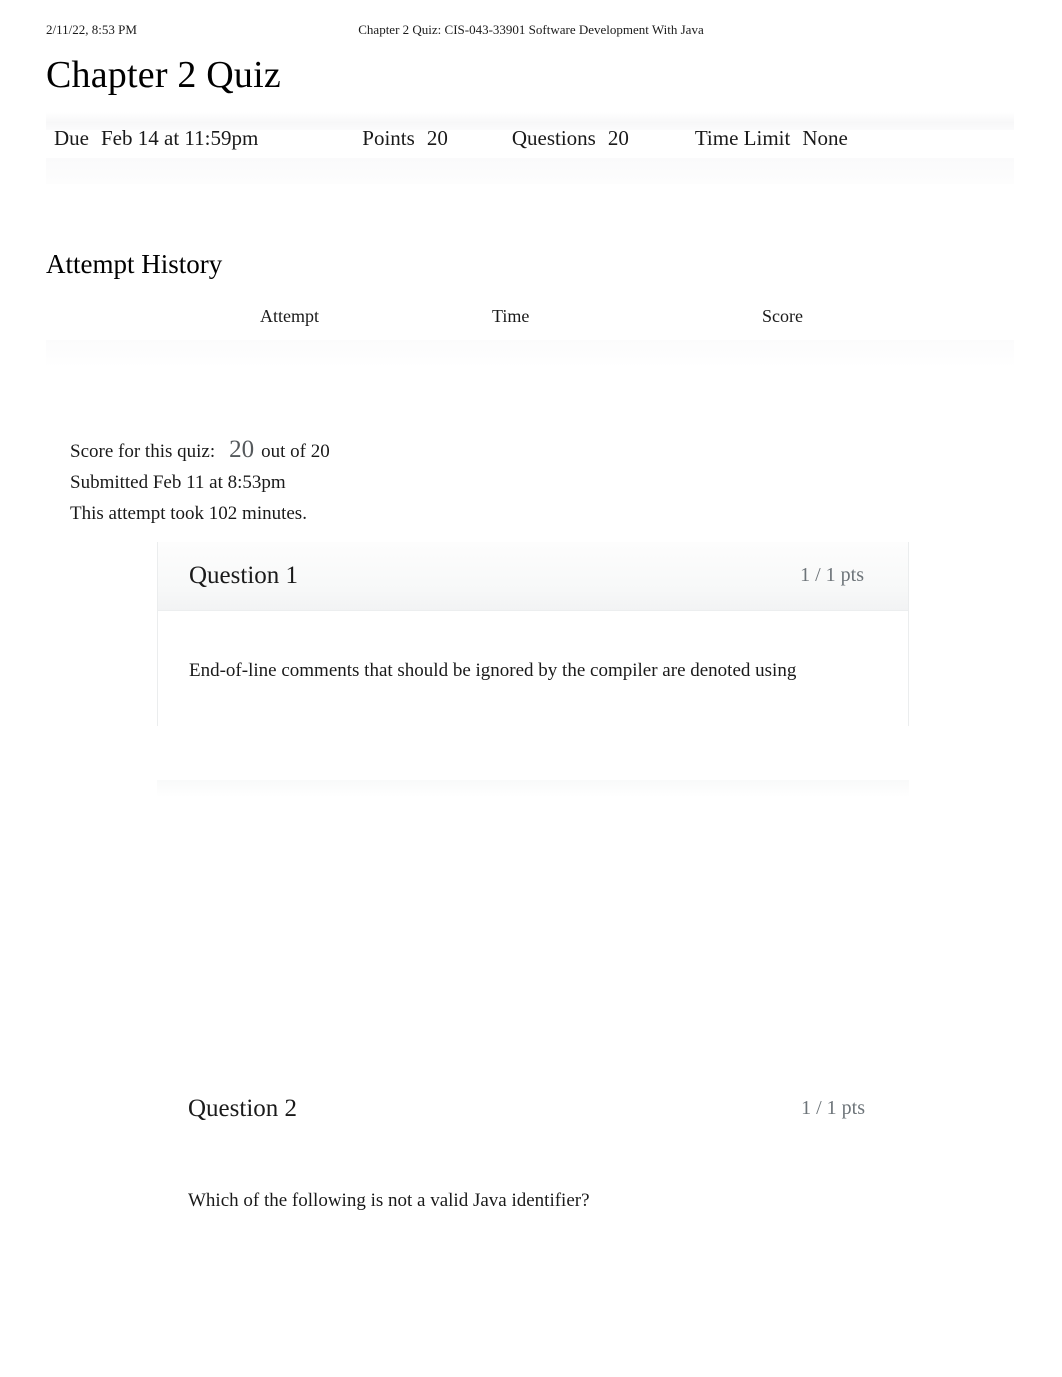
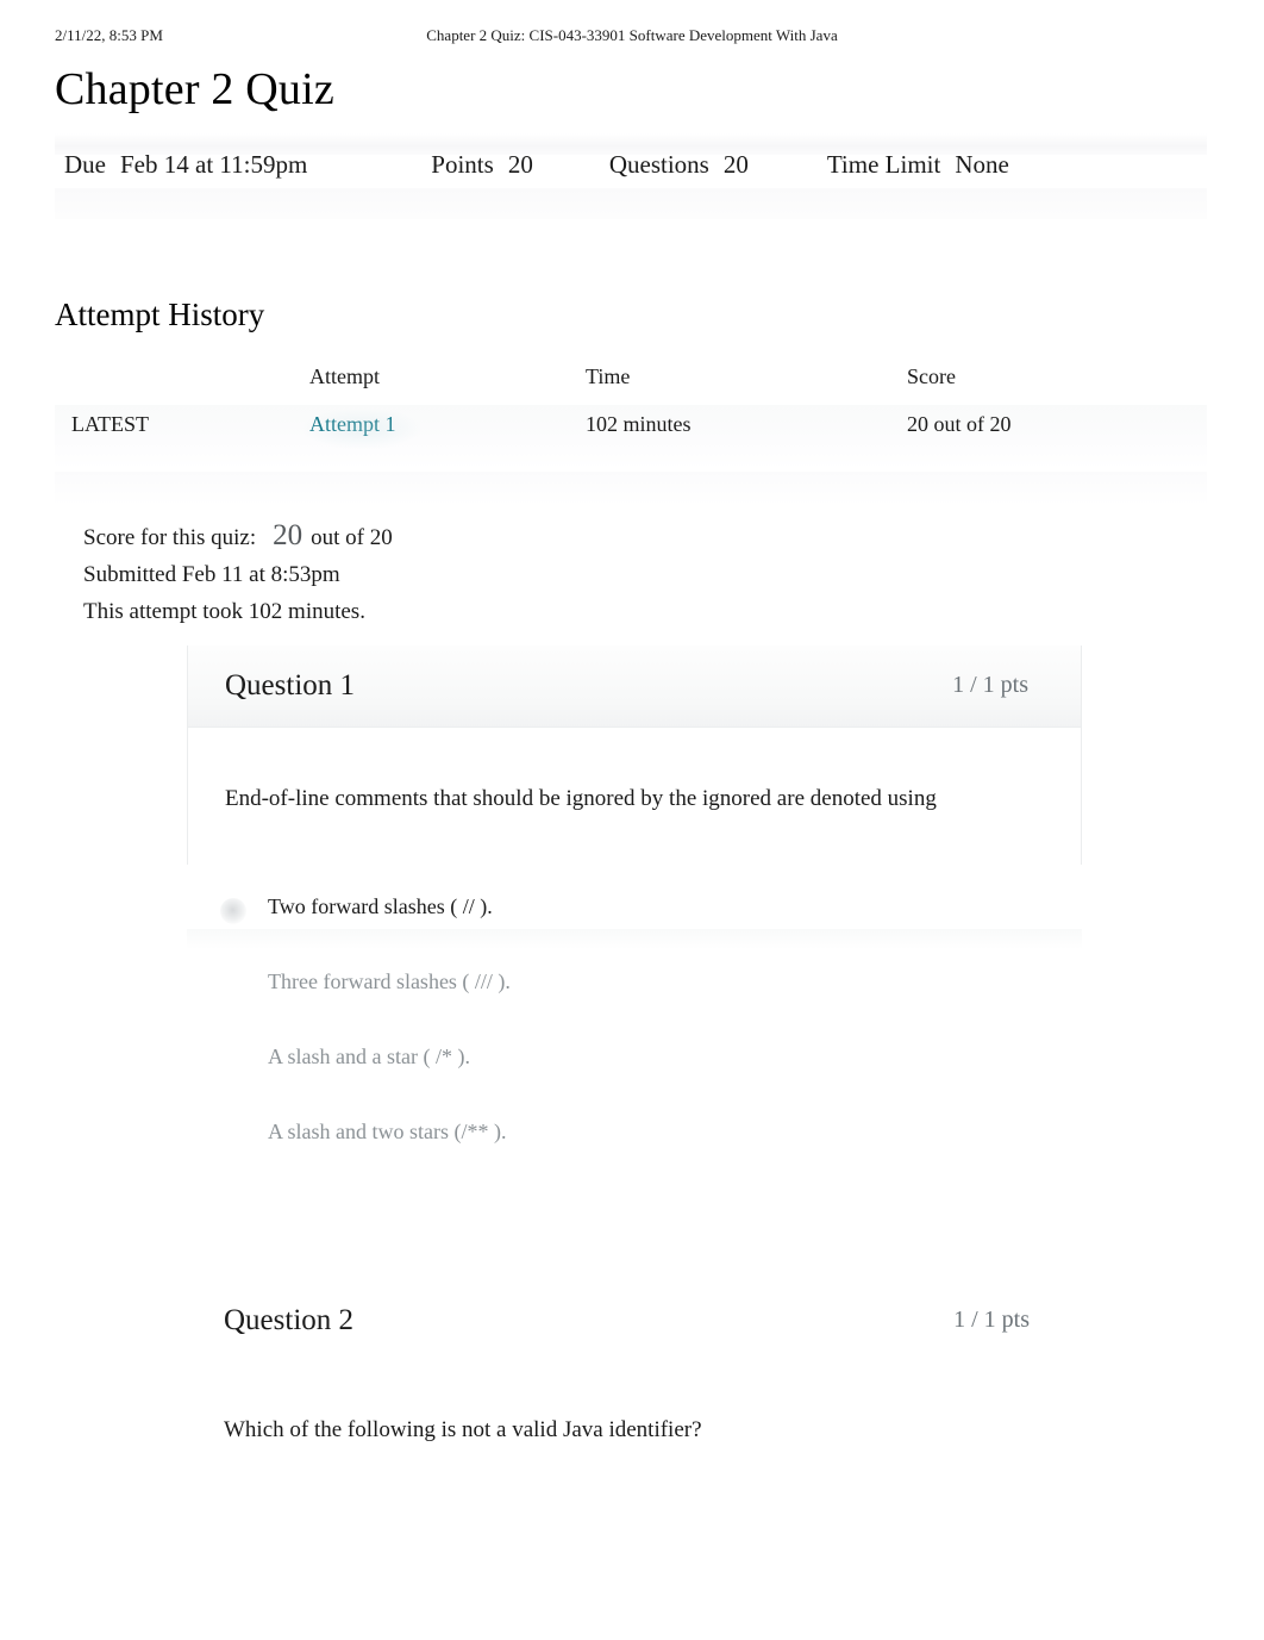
  2/11/22, 8:53 PM
  Chapter 2 Quiz: CIS-043-33901 Software Development With Java
  Chapter 2 Quiz
  Due
  Feb 14 at 11:59pm
  Points
  20
  Questions
  20
  Time Limit
  None
  Attempt History
  Attempt
  Time
  Score
+ LATEST
+ Attempt 1
+ 102 minutes
+ 20 out of 20
  Score for this quiz: 20 out of 20
  Submitted Feb 11 at 8:53pm
  This attempt took 102 minutes.
  Question 1
  1 / 1 pts
- End-of-line comments that should be ignored by the compiler are denoted using
+ End-of-line comments that should be ignored by the ignored are denoted using
+ Two forward slashes ( // ).
+ Three forward slashes ( /// ).
+ A slash and a star ( /* ).
+ A slash and two stars (/** ).
  Question 2
  1 / 1 pts
  Which of the following is not a valid Java identifier?
